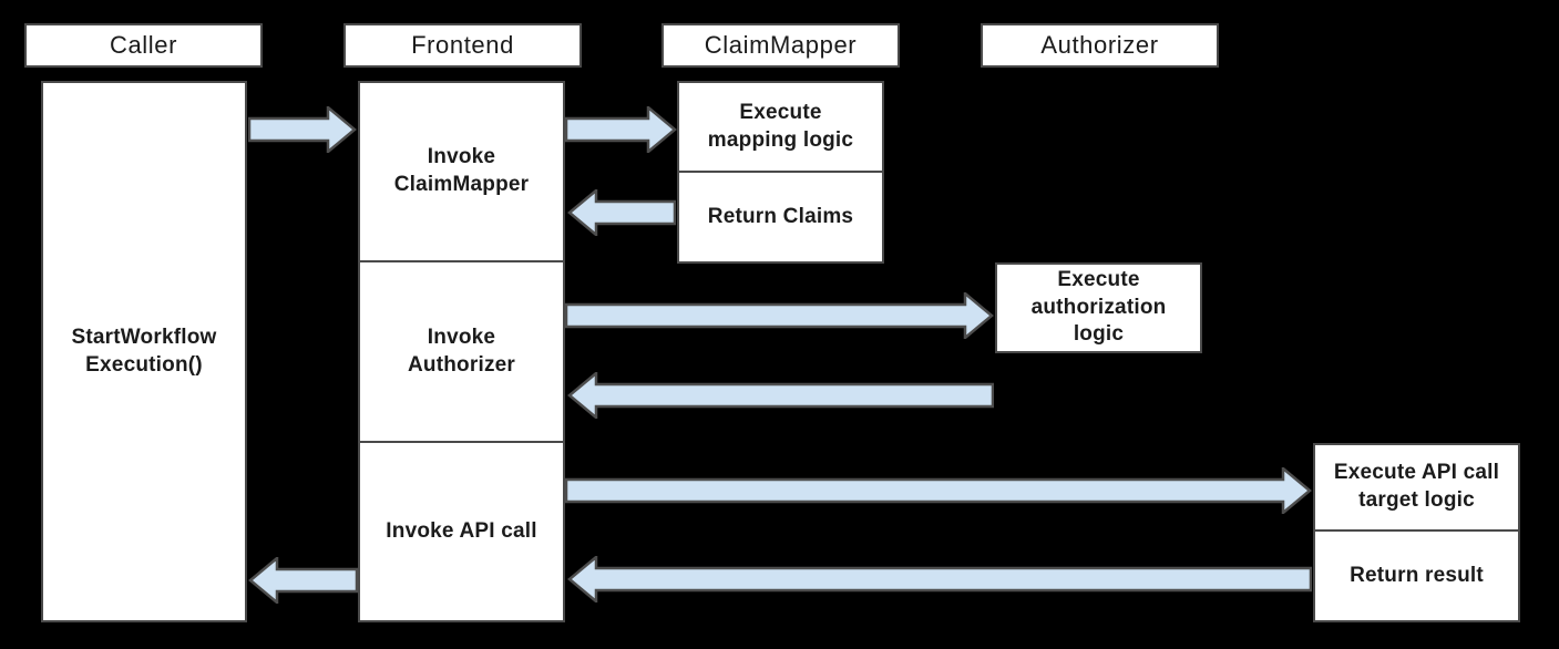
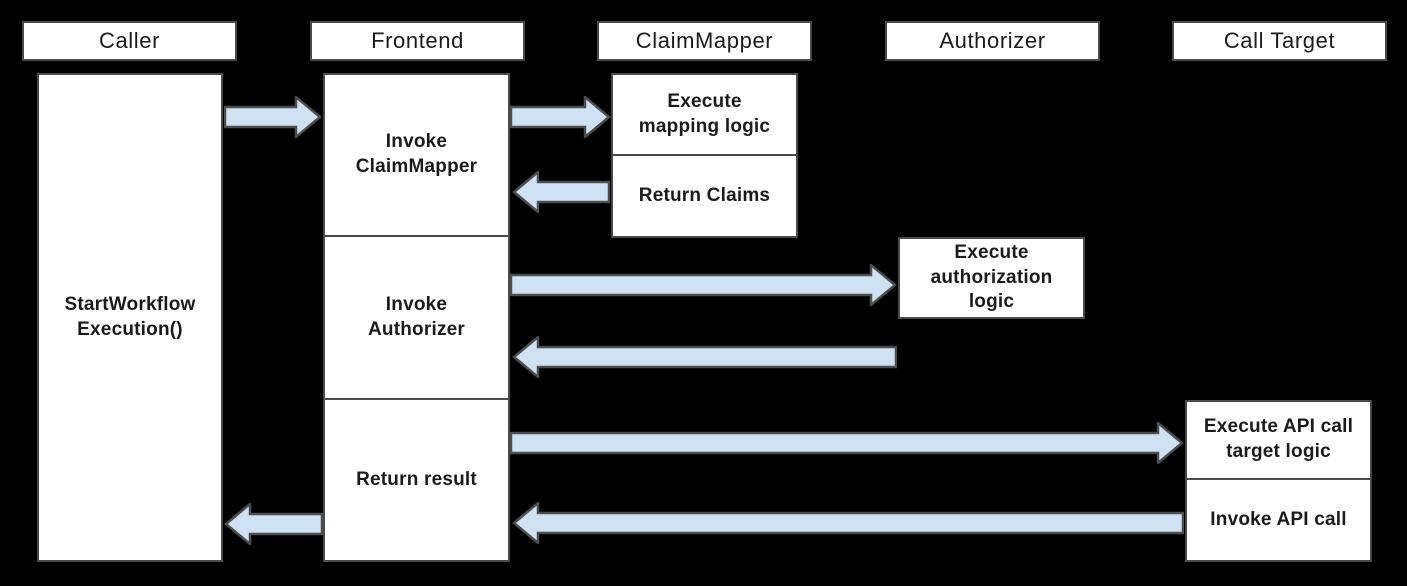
  Caller
  Frontend
  ClaimMapper
  Authorizer
+ Call Target
  StartWorkflow
  Execution()
  Invoke
  ClaimMapper
  Invoke
  Authorizer
- Invoke API call
+ Return result
  Execute
  mapping logic
  Return Claims
  Execute
  authorization
  logic
  Execute API call
  target logic
- Return result
+ Invoke API call
